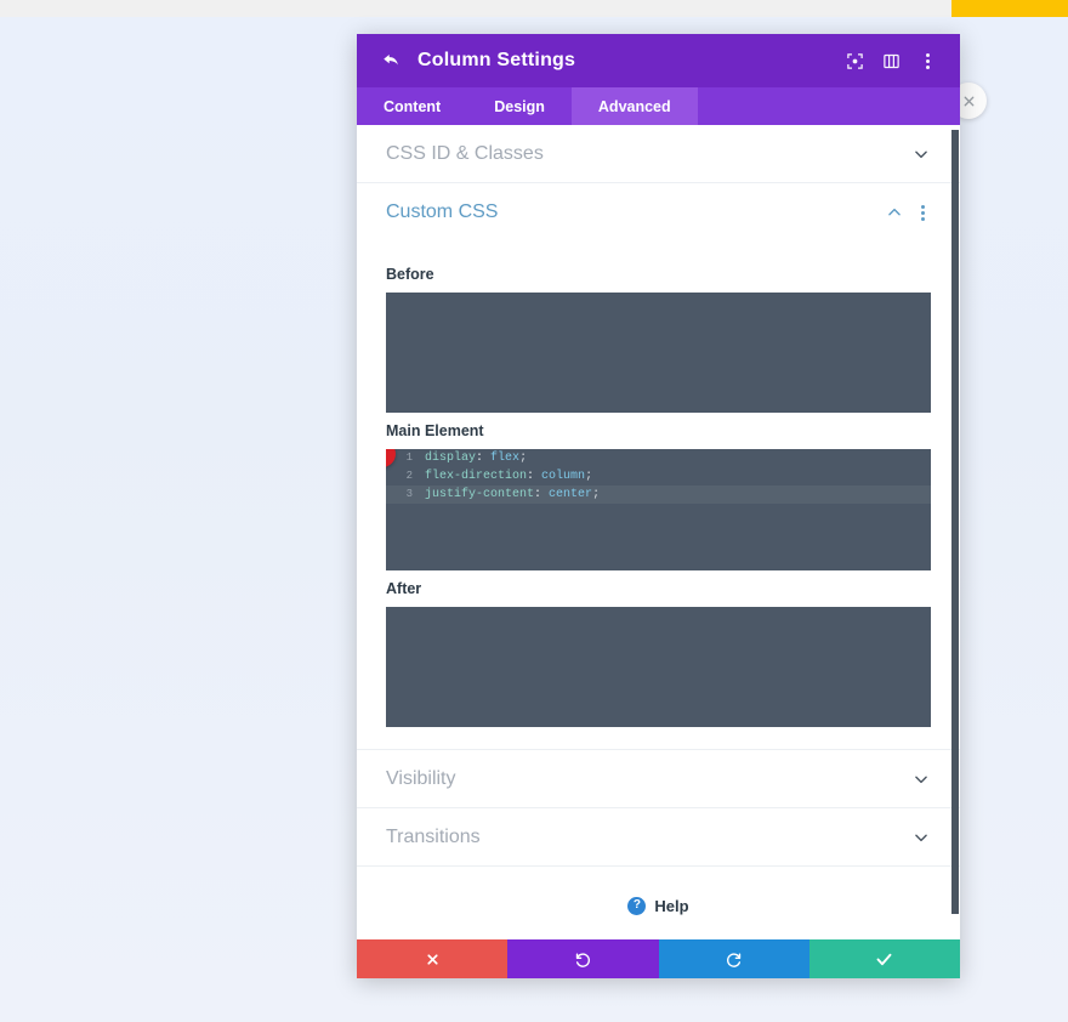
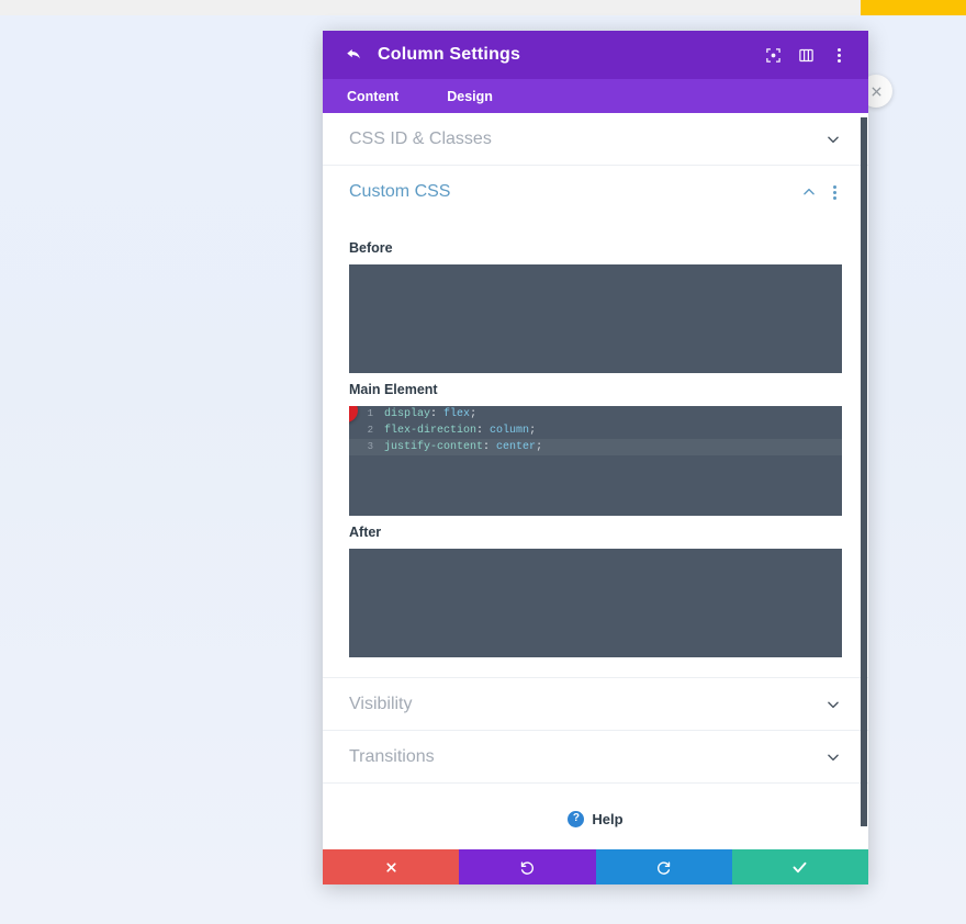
  Column Settings
  Content
  Design
- Advanced
  CSS ID & Classes
  Custom CSS
  Before
  Main Element
  1
  display
  :
  flex
  ;
  2
  flex-direction
  :
  column
  ;
  3
  justify-content
  :
  center
  ;
  After
  Visibility
  Transitions
  ?
  Help
